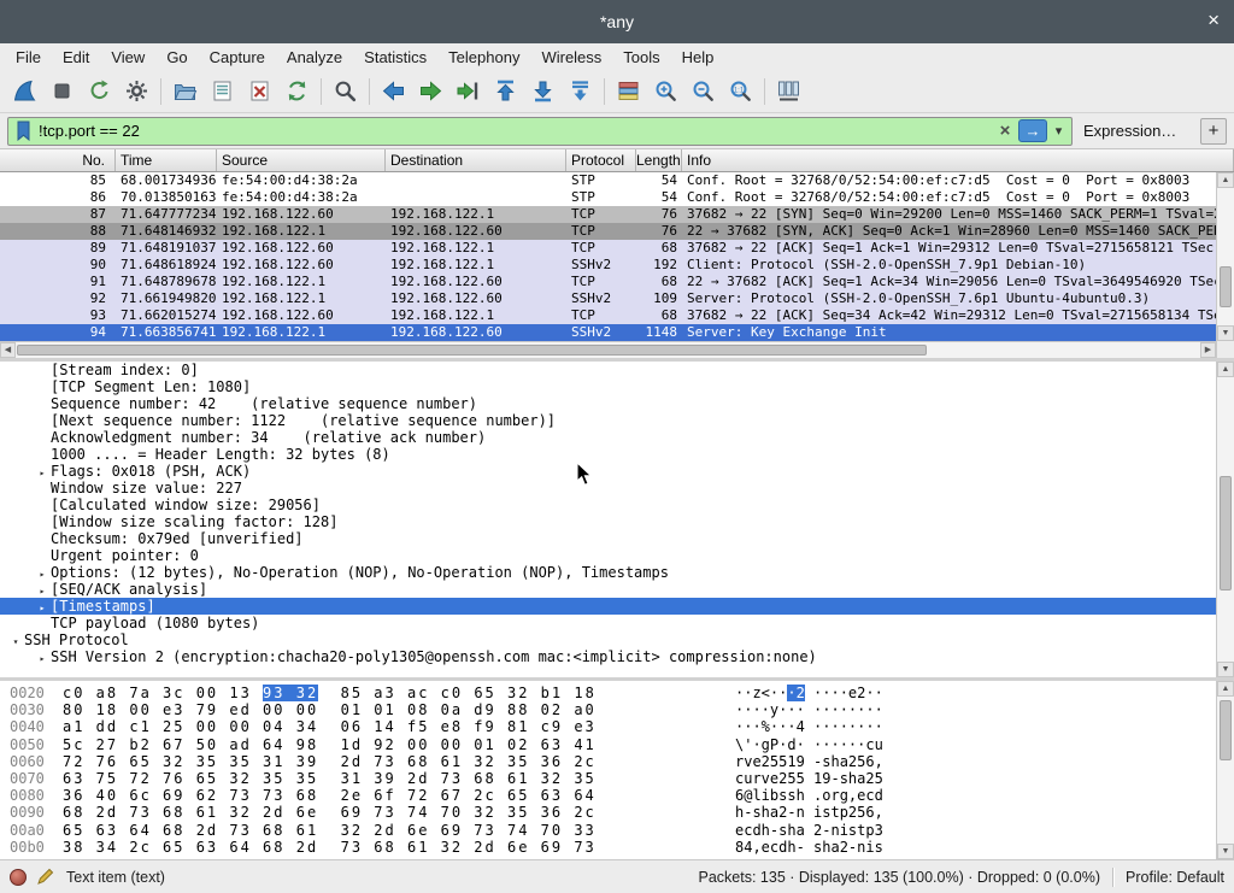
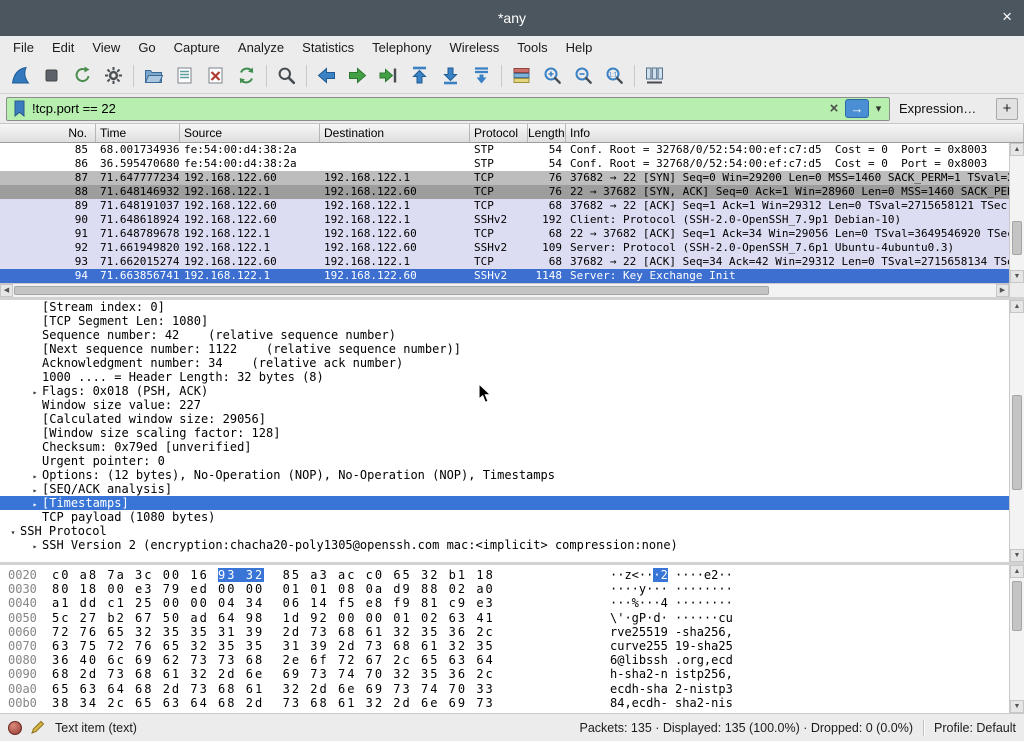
  *any
  ×
  File
  Edit
  View
  Go
  Capture
  Analyze
  Statistics
  Telephony
  Wireless
  Tools
  Help
  !tcp.port == 22
  ×
  →
  ▾
  Expression…
  +
  No.
  Time
  Source
  Destination
  Protocol
  Length
  Info
  85
  68.001734936
  fe:54:00:d4:38:2a
  STP
  54
  Conf. Root = 32768/0/52:54:00:ef:c7:d5 Cost = 0 Port = 0x8003
  86
- 70.013850163
+ 36.595470680
  fe:54:00:d4:38:2a
  STP
  54
  Conf. Root = 32768/0/52:54:00:ef:c7:d5 Cost = 0 Port = 0x8003
  87
  71.647777234
  192.168.122.60
  192.168.122.1
  TCP
  76
  37682 → 22 [SYN] Seq=0 Win=29200 Len=0 MSS=1460 SACK_PERM=1 TSval=
  88
  71.648146932
  192.168.122.1
  192.168.122.60
  TCP
  76
  89
  71.648191037
  192.168.122.60
  192.168.122.1
  TCP
  68
  37682 → 22 [ACK] Seq=1 Ack=1 Win=29312 Len=0 TSval=2715658121 TSec
  90
  71.648618924
  192.168.122.60
  192.168.122.1
  SSHv2
  192
  Client: Protocol (SSH-2.0-OpenSSH_7.9p1 Debian-10)
  91
  71.648789678
  192.168.122.1
  192.168.122.60
  TCP
  68
  22 → 37682 [ACK] Seq=1 Ack=34 Win=29056 Len=0 TSval=3649546920 TSe
  92
  71.661949820
  192.168.122.1
  192.168.122.60
  SSHv2
  109
  Server: Protocol (SSH-2.0-OpenSSH_7.6p1 Ubuntu-4ubuntu0.3)
  93
  71.662015274
  192.168.122.60
  192.168.122.1
  TCP
  68
  37682 → 22 [ACK] Seq=34 Ack=42 Win=29312 Len=0 TSval=2715658134 TS
  94
  71.663856741
  192.168.122.1
  192.168.122.60
  SSHv2
  1148
  Server: Key Exchange Init
  [Stream index: 0]
  [TCP Segment Len: 1080]
  Sequence number: 42 (relative sequence number)
  [Next sequence number: 1122 (relative sequence number)]
  Acknowledgment number: 34 (relative ack number)
  1000 .... = Header Length: 32 bytes (8)
  ▸ Flags: 0x018 (PSH, ACK)
  Window size value: 227
  [Calculated window size: 29056]
  [Window size scaling factor: 128]
  Checksum: 0x79ed [unverified]
  Urgent pointer: 0
  ▸ Options: (12 bytes), No-Operation (NOP), No-Operation (NOP), Timestamps
  ▸ [SEQ/ACK analysis]
  ▸ [Timestamps]
  TCP payload (1080 bytes)
  ▾ SSH Protocol
  ▸ SSH Version 2 (encryption:chacha20-poly1305@openssh.com mac:<implicit> compression:none)
  0020
- c0 a8 7a 3c 00 13 93 32 85 a3 ac c0 65 32 b1 18
+ c0 a8 7a 3c 00 16 93 32 85 a3 ac c0 65 32 b1 18
  ··z<···2 ····e2··
  0030
  80 18 00 e3 79 ed 00 00 01 01 08 0a d9 88 02 a0
  ····y··· ········
  0040
  a1 dd c1 25 00 00 04 34 06 14 f5 e8 f9 81 c9 e3
  ···%···4 ········
  0050
  5c 27 b2 67 50 ad 64 98 1d 92 00 00 01 02 63 41
  \'·gP·d· ······cu
  0060
  72 76 65 32 35 35 31 39 2d 73 68 61 32 35 36 2c
  rve25519 -sha256,
  0070
  63 75 72 76 65 32 35 35 31 39 2d 73 68 61 32 35
  curve255 19-sha25
  0080
  36 40 6c 69 62 73 73 68 2e 6f 72 67 2c 65 63 64
  6@libssh .org,ecd
  0090
  68 2d 73 68 61 32 2d 6e 69 73 74 70 32 35 36 2c
  h-sha2-n istp256,
  00a0
  65 63 64 68 2d 73 68 61 32 2d 6e 69 73 74 70 33
  ecdh-sha 2-nistp3
  00b0
  38 34 2c 65 63 64 68 2d 73 68 61 32 2d 6e 69 73
  84,ecdh- sha2-nis
  Text item (text)
  Packets: 135 · Displayed: 135 (100.0%) · Dropped: 0 (0.0%)
  Profile: Default
